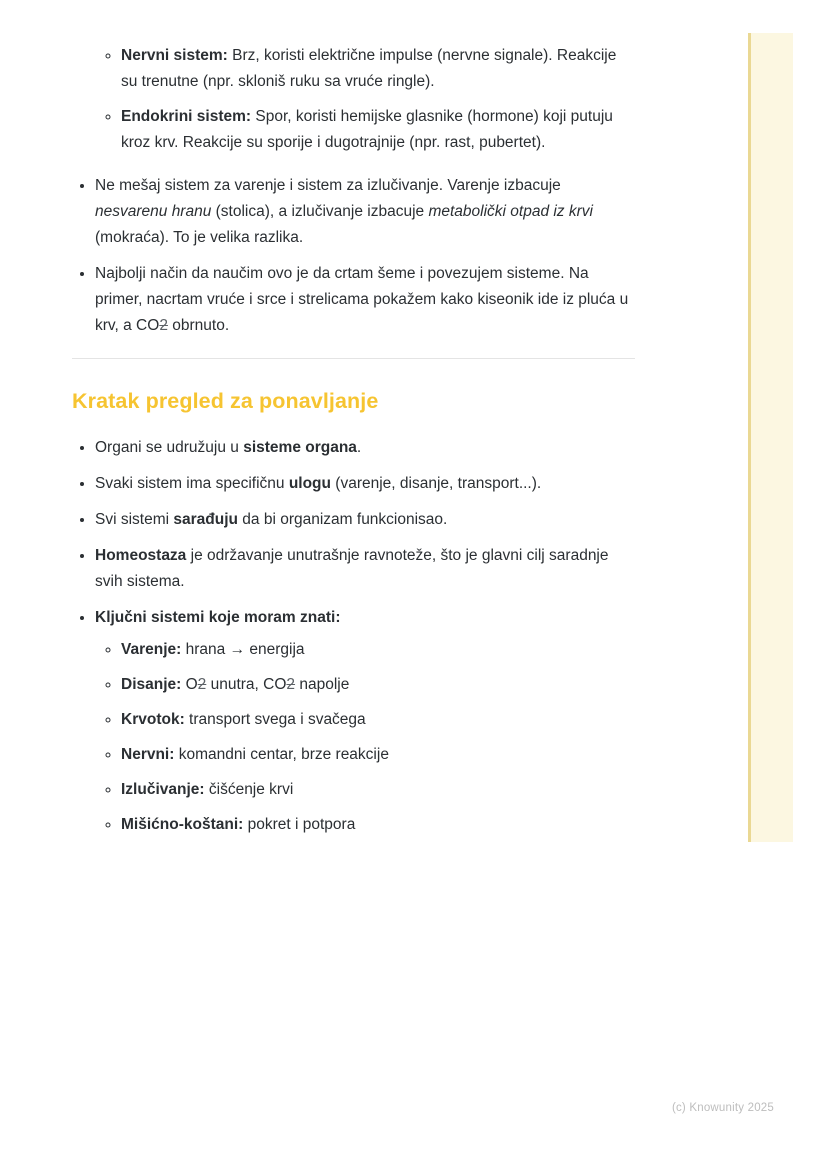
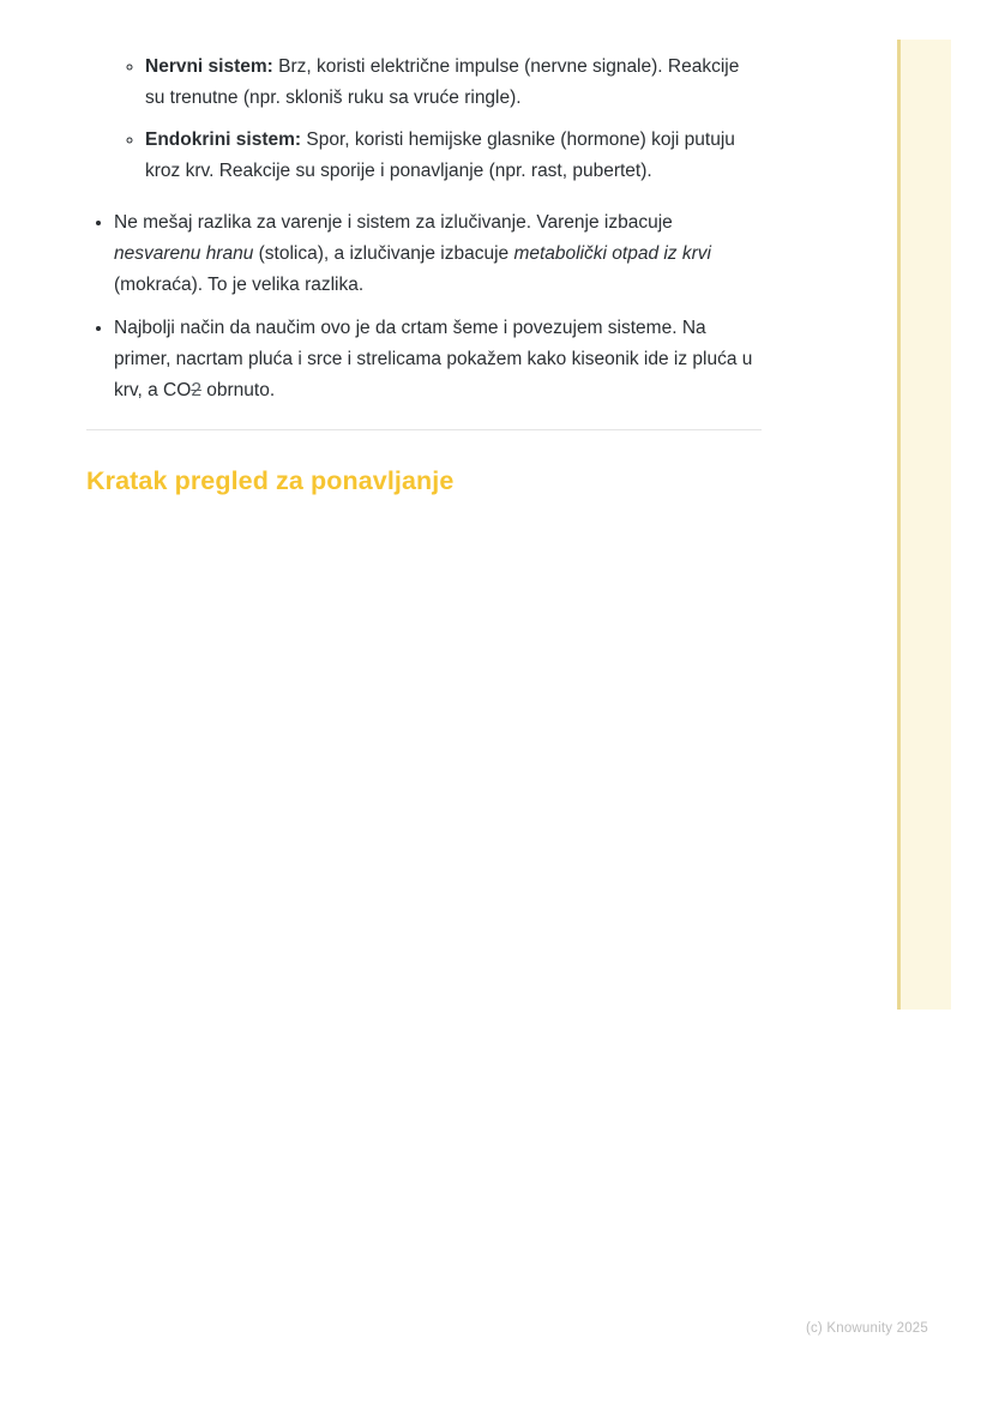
  Nervni sistem: Brz, koristi električne impulse (nervne signale). Reakcije su trenutne (npr. skloniš ruku sa vruće ringle).
- Endokrini sistem: Spor, koristi hemijske glasnike (hormone) koji putuju kroz krv. Reakcije su sporije i dugotrajnije (npr. rast, pubertet).
+ Endokrini sistem: Spor, koristi hemijske glasnike (hormone) koji putuju kroz krv. Reakcije su sporije i ponavljanje (npr. rast, pubertet).
- Ne mešaj sistem za varenje i sistem za izlučivanje. Varenje izbacuje nesvarenu hranu (stolica), a izlučivanje izbacuje metabolički otpad iz krvi (mokraća). To je velika razlika.
+ Ne mešaj razlika za varenje i sistem za izlučivanje. Varenje izbacuje nesvarenu hranu (stolica), a izlučivanje izbacuje metabolički otpad iz krvi (mokraća). To je velika razlika.
- Najbolji način da naučim ovo je da crtam šeme i povezujem sisteme. Na primer, nacrtam vruće i srce i strelicama pokažem kako kiseonik ide iz pluća u krv, a CO2 obrnuto.
+ Najbolji način da naučim ovo je da crtam šeme i povezujem sisteme. Na primer, nacrtam pluća i srce i strelicama pokažem kako kiseonik ide iz pluća u krv, a CO2 obrnuto.
  Kratak pregled za ponavljanje
- Organi se udružuju u sisteme organa.
- Svaki sistem ima specifičnu ulogu (varenje, disanje, transport...).
- Svi sistemi sarađuju da bi organizam funkcionisao.
- Homeostaza je održavanje unutrašnje ravnoteže, što je glavni cilj saradnje svih sistema.
- Ključni sistemi koje moram znati:
- Varenje: hrana → energija
- Disanje: O2 unutra, CO2 napolje
- Krvotok: transport svega i svačega
- Nervni: komandni centar, brze reakcije
- Izlučivanje: čišćenje krvi
- Mišićno-koštani: pokret i potpora
  (c) Knowunity 2025
